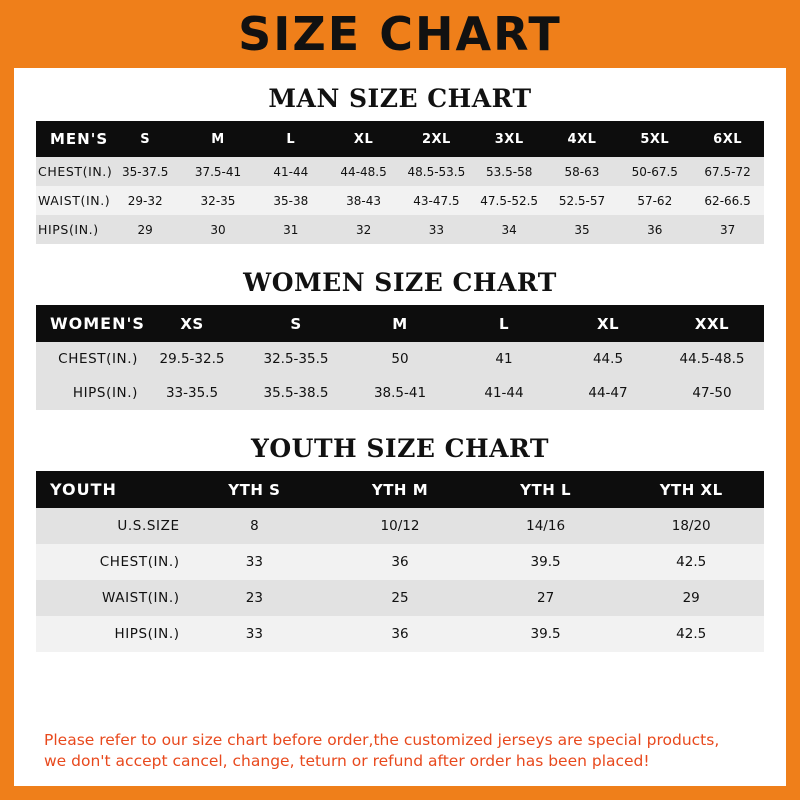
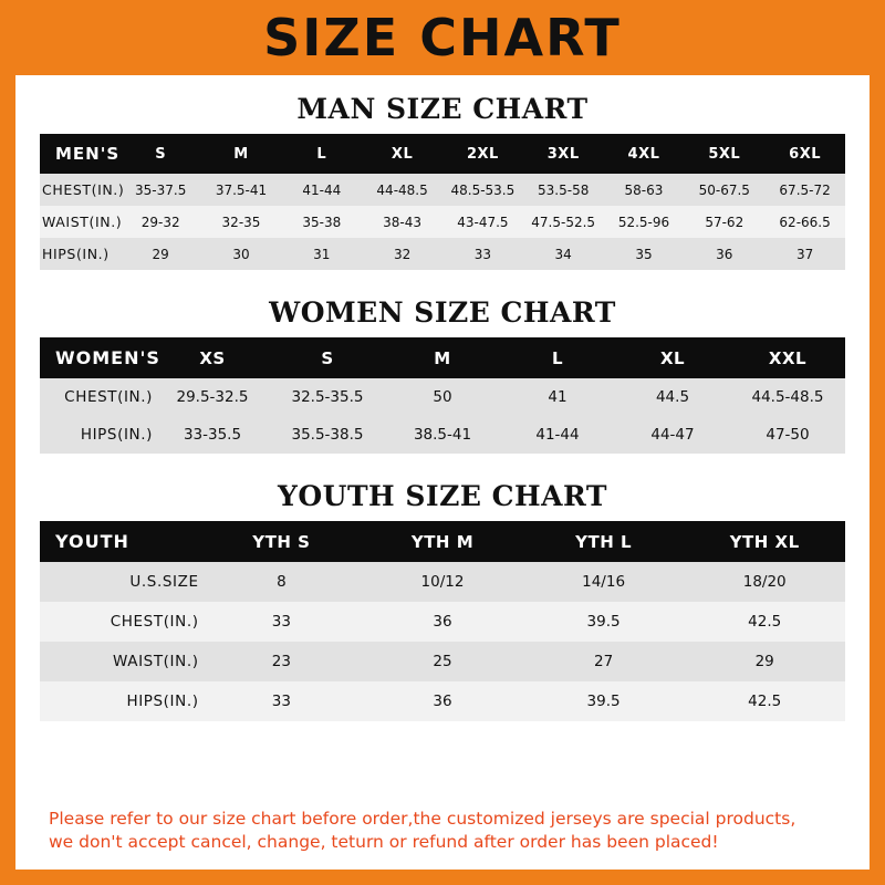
  SIZE CHART
  MAN SIZE CHART
  MEN'S	S	M	L	XL	2XL	3XL	4XL	5XL	6XL
  CHEST(IN.)	35-37.5	37.5-41	41-44	44-48.5	48.5-53.5	53.5-58	58-63	50-67.5	67.5-72
- WAIST(IN.)	29-32	32-35	35-38	38-43	43-47.5	47.5-52.5	52.5-57	57-62	62-66.5
+ WAIST(IN.)	29-32	32-35	35-38	38-43	43-47.5	47.5-52.5	52.5-96	57-62	62-66.5
  HIPS(IN.)	29	30	31	32	33	34	35	36	37
  WOMEN SIZE CHART
  WOMEN'S	XS	S	M	L	XL	XXL
  CHEST(IN.)	29.5-32.5	32.5-35.5	50	41	44.5	44.5-48.5
  HIPS(IN.)	33-35.5	35.5-38.5	38.5-41	41-44	44-47	47-50
  YOUTH SIZE CHART
  YOUTH	YTH S	YTH M	YTH L	YTH XL
  U.S.SIZE	8	10/12	14/16	18/20
  CHEST(IN.)	33	36	39.5	42.5
  WAIST(IN.)	23	25	27	29
  HIPS(IN.)	33	36	39.5	42.5
  Please refer to our size chart before order,the customized jerseys are special products,
  we don't accept cancel, change, teturn or refund after order has been placed!
